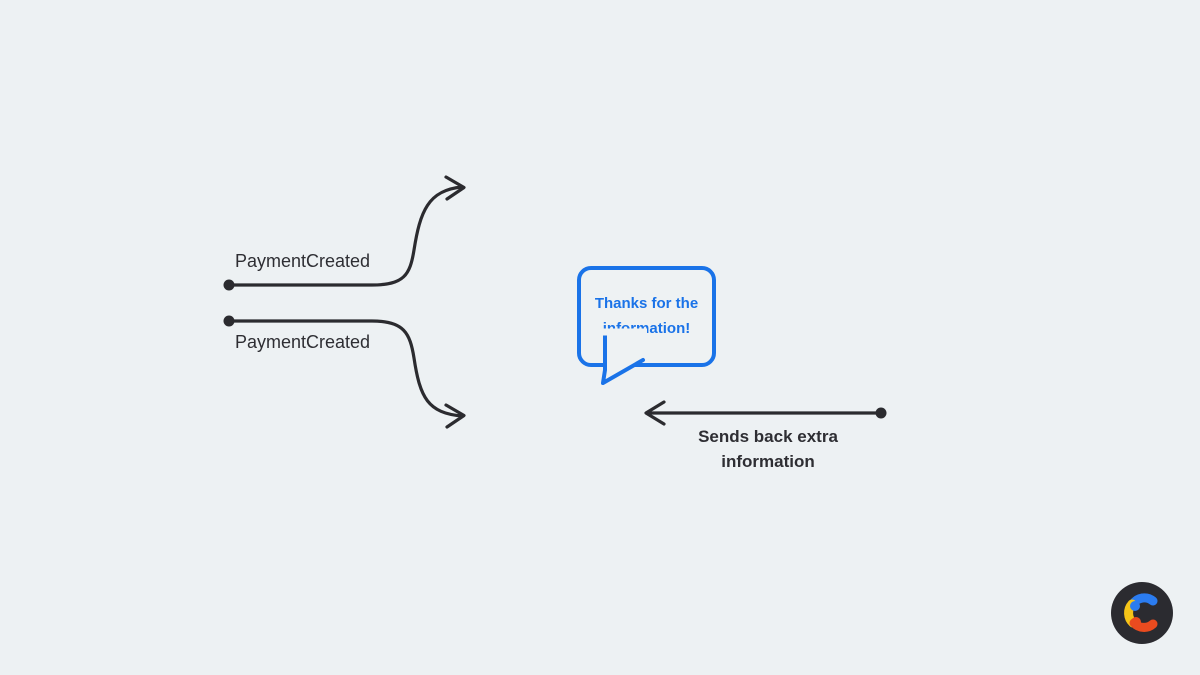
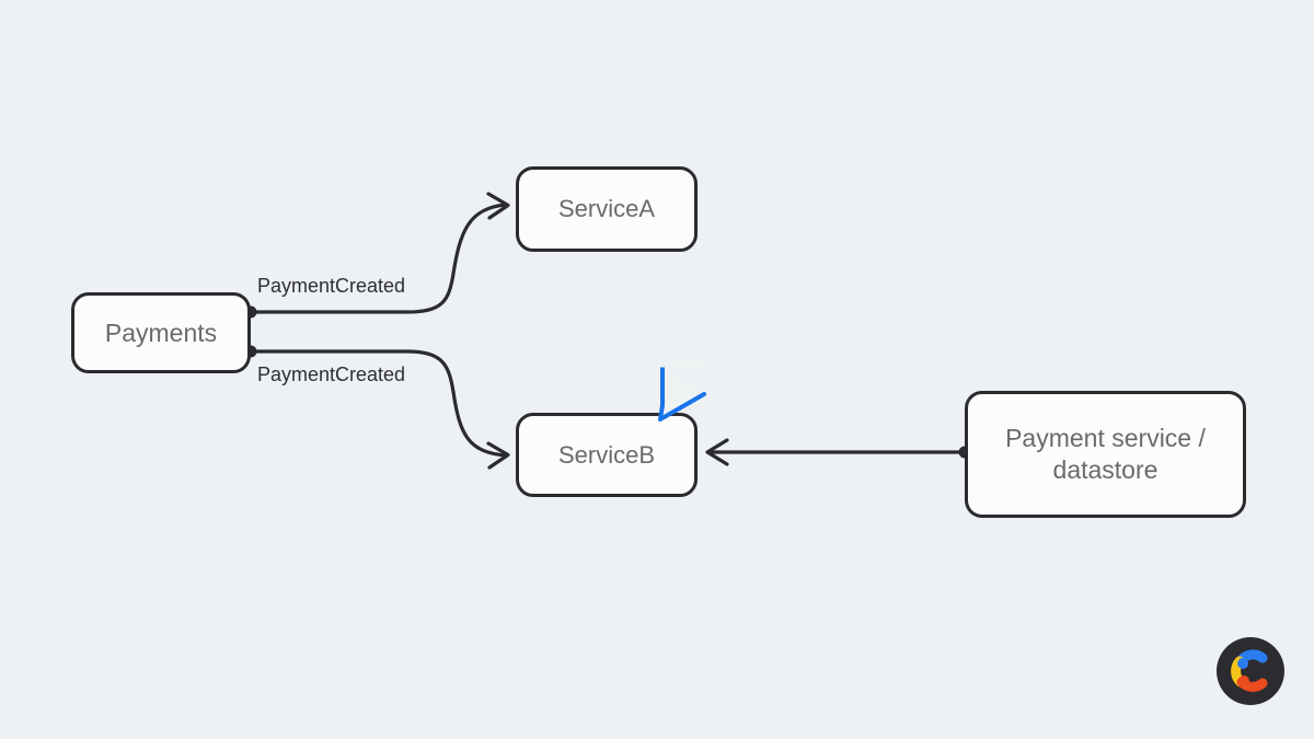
+ Payments
+ ServiceA
+ ServiceB
+ Payment service /
+ datastore
  PaymentCreated
  PaymentCreated
- Sends back extra
- information
- Thanks for the
- information!
